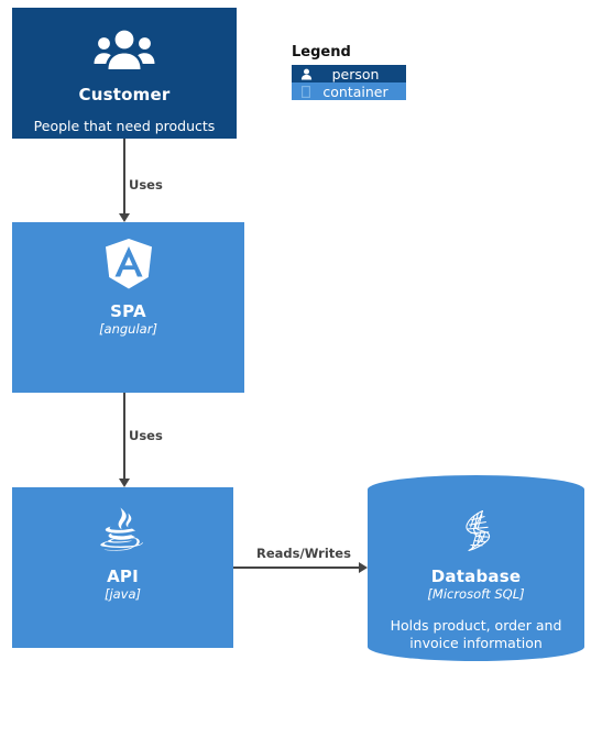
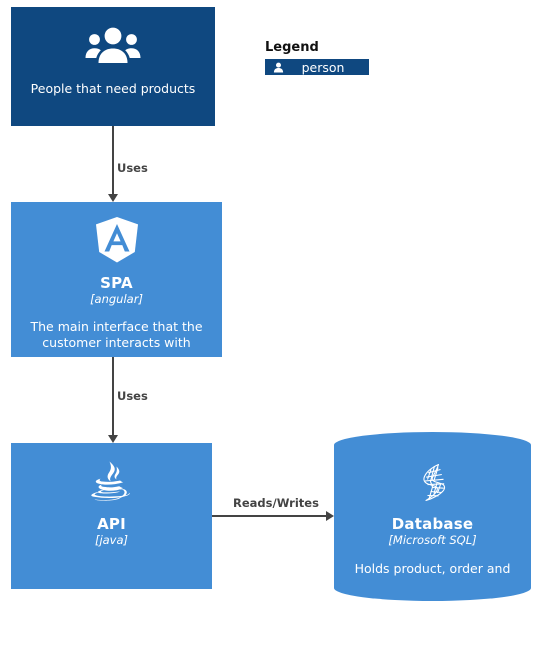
- Customer
  People that need products
  Uses
  SPA
  [angular]
+ The main interface that the
+ customer interacts with
  Uses
  API
  [java]
  Reads/Writes
  Database
  [Microsoft SQL]
  Holds product, order and
- invoice information
  Legend
  person
- container
